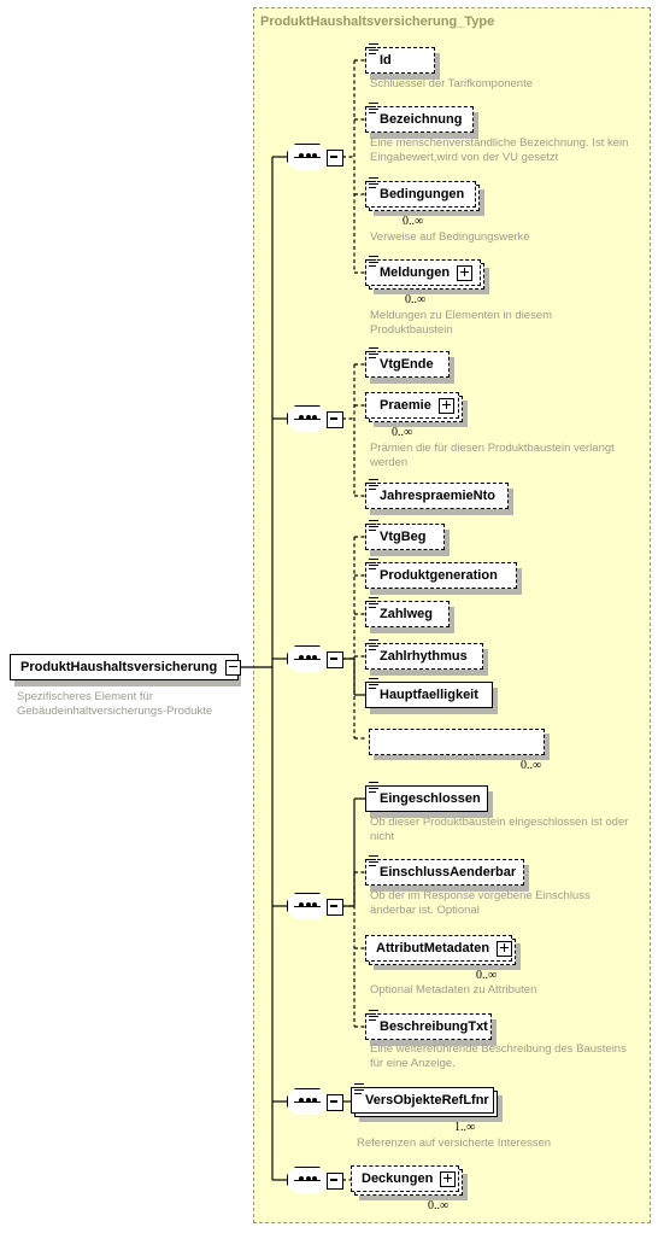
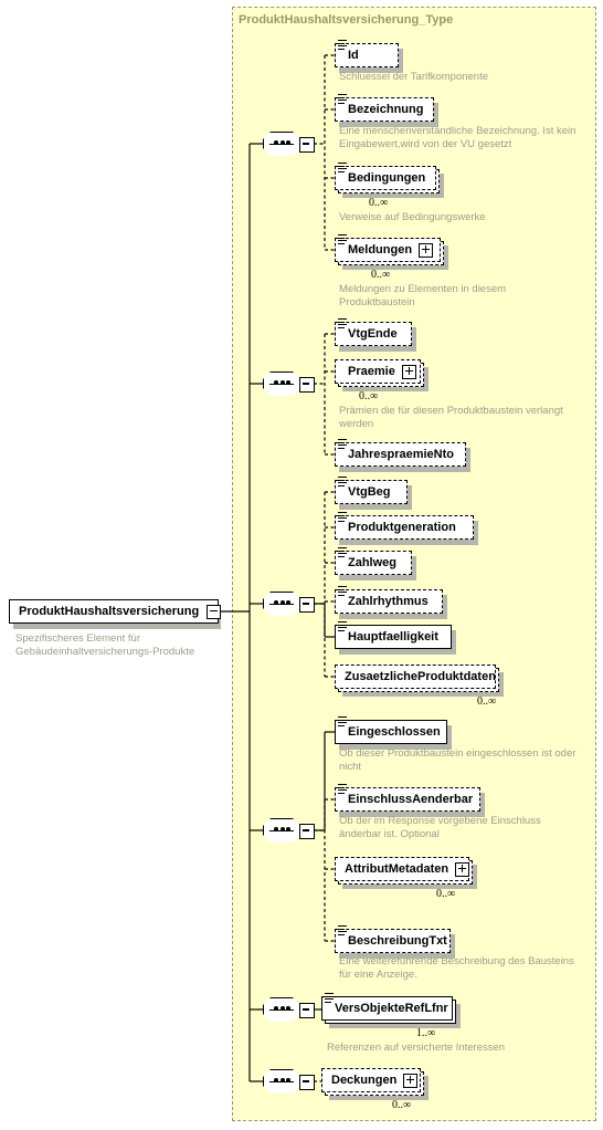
  ProduktHaushaltsversicherung_Type
  ProduktHaushaltsversicherung
  Spezifischeres Element für
  Gebäudeinhaltversicherungs-Produkte
  Id
  Schluessel der Tarifkomponente
  Bezeichnung
  Eine menschenverständliche Bezeichnung. Ist kein
  Eingabewert,wird von der VU gesetzt
  Bedingungen
  0..∞
  Verweise auf Bedingungswerke
  Meldungen
  0..∞
  Meldungen zu Elementen in diesem
  Produktbaustein
  VtgEnde
  Praemie
  0..∞
  Prämien die für diesen Produktbaustein verlangt
  werden
  JahrespraemieNto
  VtgBeg
  Produktgeneration
  Zahlweg
  Zahlrhythmus
  Hauptfaelligkeit
+ ZusaetzlicheProduktdaten
  0..∞
  Eingeschlossen
  Ob dieser Produktbaustein eingeschlossen ist oder
  nicht
  EinschlussAenderbar
  Ob der im Response vorgebene Einschluss
  änderbar ist. Optional
  AttributMetadaten
  0..∞
- Optional Metadaten zu Attributen
  BeschreibungTxt
  Eine weitereführende Beschreibung des Bausteins
  für eine Anzeige.
  VersObjekteRefLfnr
  1..∞
  Referenzen auf versicherte Interessen
  Deckungen
  0..∞
